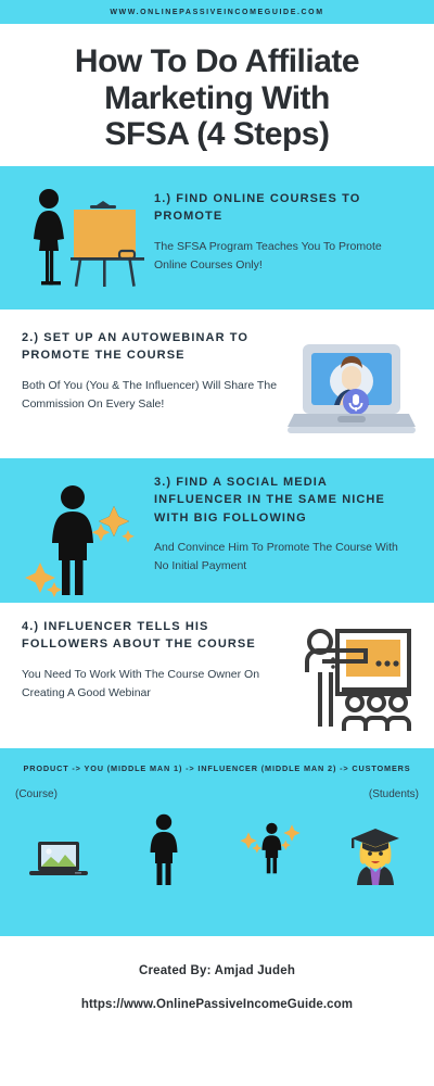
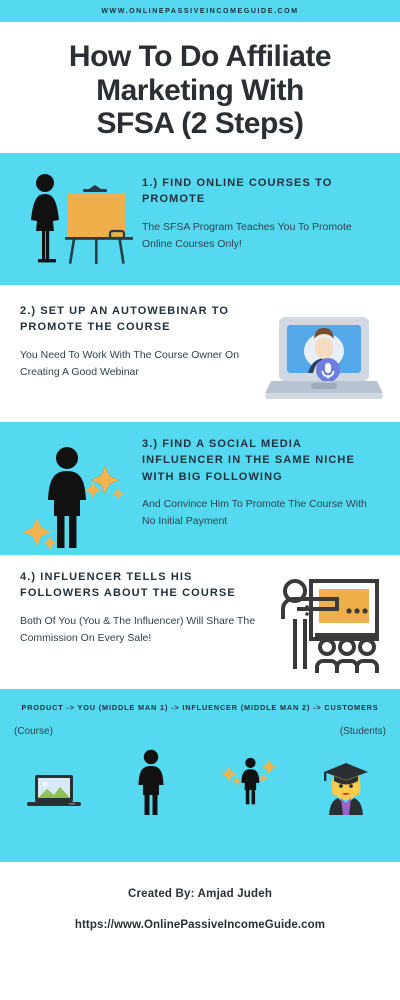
  How To Do Affiliate
  Marketing With
- SFSA (4 Steps)
+ SFSA (2 Steps)
  1.) FIND ONLINE COURSES TO PROMOTE
  The SFSA Program Teaches You To Promote Online Courses Only!
  2.) SET UP AN AUTOWEBINAR TO PROMOTE THE COURSE
- Both Of You (You & The Influencer) Will Share The Commission On Every Sale!
+ You Need To Work With The Course Owner On Creating A Good Webinar
  3.) FIND A SOCIAL MEDIA INFLUENCER IN THE SAME NICHE WITH BIG FOLLOWING
  And Convince Him To Promote The Course With No Initial Payment
  4.) INFLUENCER TELLS HIS FOLLOWERS ABOUT THE COURSE
- You Need To Work With The Course Owner On Creating A Good Webinar
+ Both Of You (You & The Influencer) Will Share The Commission On Every Sale!
  PRODUCT -> YOU (MIDDLE MAN 1) -> INFLUENCER (MIDDLE MAN 2) -> CUSTOMERS
  (Course)
  (Students)
  Created By: Amjad Judeh
  https://www.OnlinePassiveIncomeGuide.com
